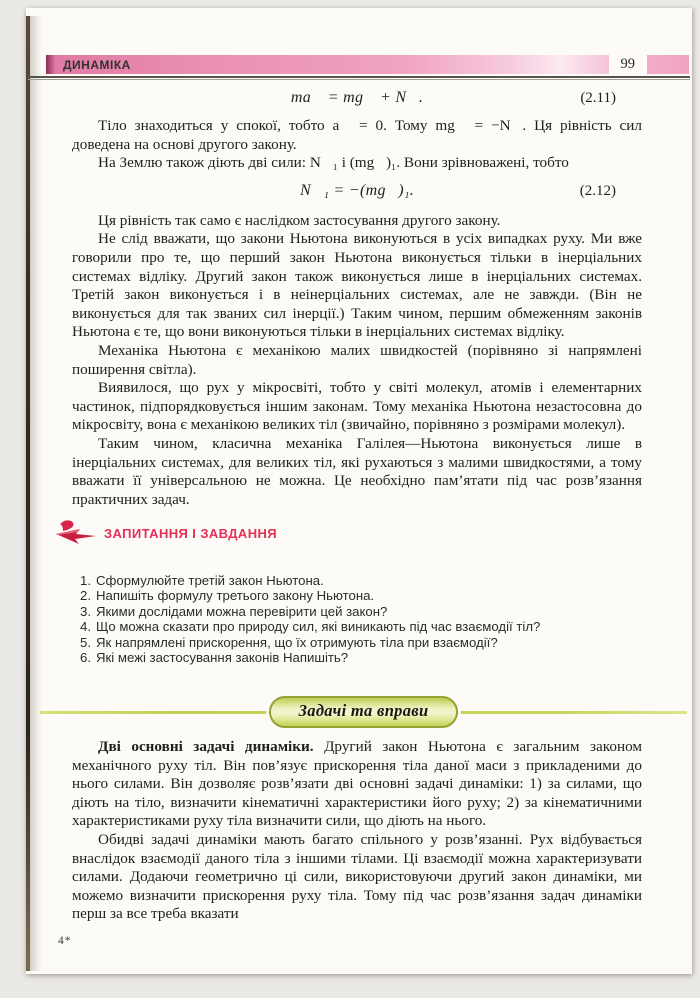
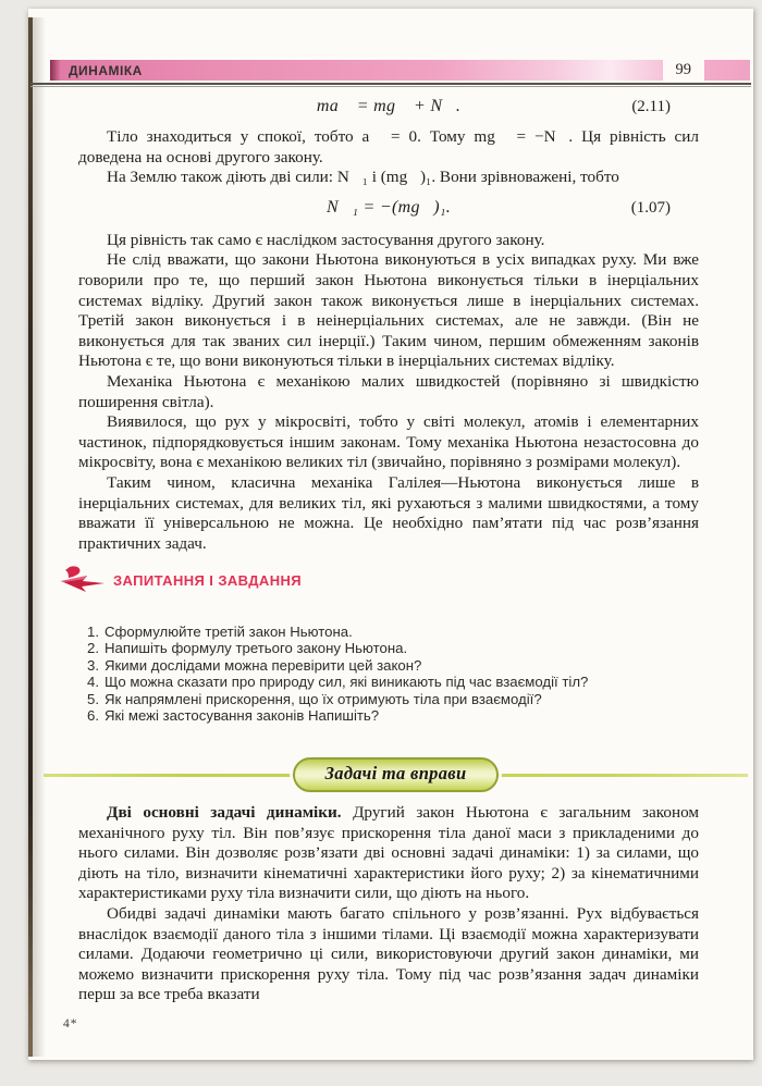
  ДИНАМІКА
  99
  ma⃗ = mg⃗ + N⃗.
  (2.11)
  Тіло знаходиться у спокої, тобто a⃗ = 0. Тому mg⃗ = −N⃗. Ця рівність сил доведена на основі другого закону.
  На Землю також діють дві сили: N⃗₁ і (mg⃗)₁. Вони зрівноважені, тобто
  N⃗₁ = −(mg⃗)₁.
- (2.12)
+ (1.07)
  Ця рівність так само є наслідком застосування другого закону.
  Не слід вважати, що закони Ньютона виконуються в усіх випадках руху. Ми вже говорили про те, що перший закон Ньютона виконується тільки в інерціальних системах відліку. Другий закон також виконується лише в інерціальних системах. Третій закон виконується і в неінерціальних системах, але не завжди. (Він не виконується для так званих сил інерції.) Таким чином, першим обмеженням законів Ньютона є те, що вони виконуються тільки в інерціальних системах відліку.
- Механіка Ньютона є механікою малих швидкостей (порівняно зі напрямлені поширення світла).
+ Механіка Ньютона є механікою малих швидкостей (порівняно зі швидкістю поширення світла).
  Виявилося, що рух у мікросвіті, тобто у світі молекул, атомів і елементарних частинок, підпорядковується іншим законам. Тому механіка Ньютона незастосовна до мікросвіту, вона є механікою великих тіл (звичайно, порівняно з розмірами молекул).
  Таким чином, класична механіка Галілея—Ньютона виконується лише в інерціальних системах, для великих тіл, які рухаються з малими швидкостями, а тому вважати її універсальною не можна. Це необхідно пам’ятати під час розв’язання практичних задач.
  ЗАПИТАННЯ І ЗАВДАННЯ
  1.
  Сформулюйте третій закон Ньютона.
  2.
  Напишіть формулу третього закону Ньютона.
  3.
  Якими дослідами можна перевірити цей закон?
  4.
  Що можна сказати про природу сил, які виникають під час взаємодії тіл?
  5.
  Як напрямлені прискорення, що їх отримують тіла при взаємодії?
  6.
  Які межі застосування законів Напишіть?
  Задачі та вправи
  Дві основні задачі динаміки. Другий закон Ньютона є загальним законом механічного руху тіл. Він пов’язує прискорення тіла даної маси з прикладеними до нього силами. Він дозволяє розв’язати дві основні задачі динаміки: 1) за силами, що діють на тіло, визначити кінематичні характеристики його руху; 2) за кінематичними характеристиками руху тіла визначити сили, що діють на нього.
  Обидві задачі динаміки мають багато спільного у розв’язанні. Рух відбувається внаслідок взаємодії даного тіла з іншими тілами. Ці взаємодії можна характеризувати силами. Додаючи геометрично ці сили, використовуючи другий закон динаміки, ми можемо визначити прискорення руху тіла. Тому під час розв’язання задач динаміки перш за все треба вказати
  4*
